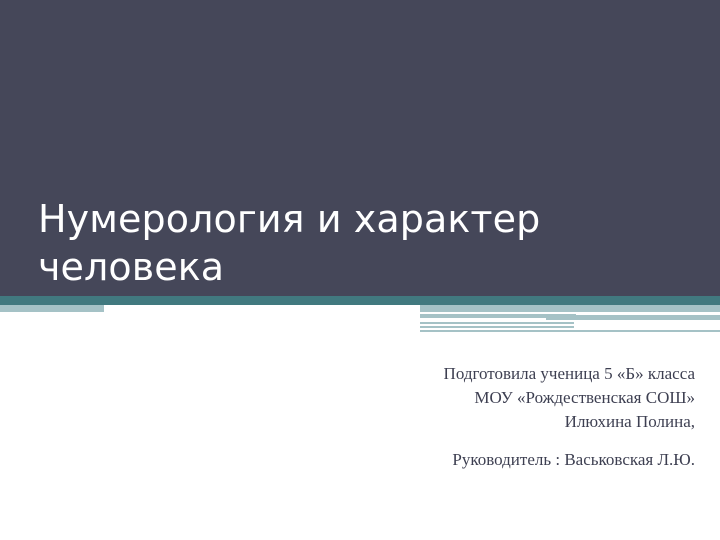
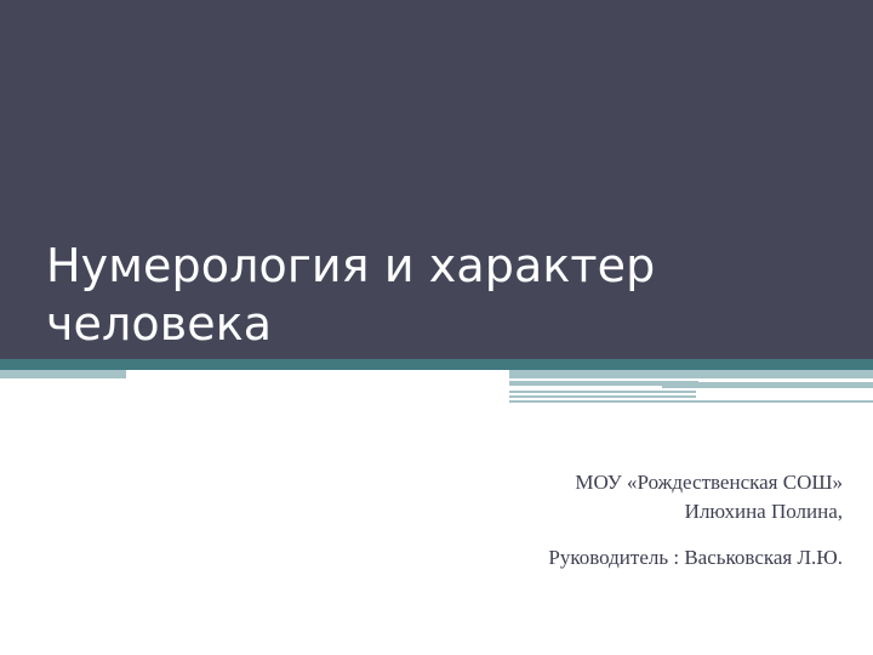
  Нумерология и характер человека
- Подготовила ученица 5 «Б» класса
  МОУ «Рождественская СОШ»
  Илюхина Полина,
  Руководитель : Васьковская Л.Ю.
